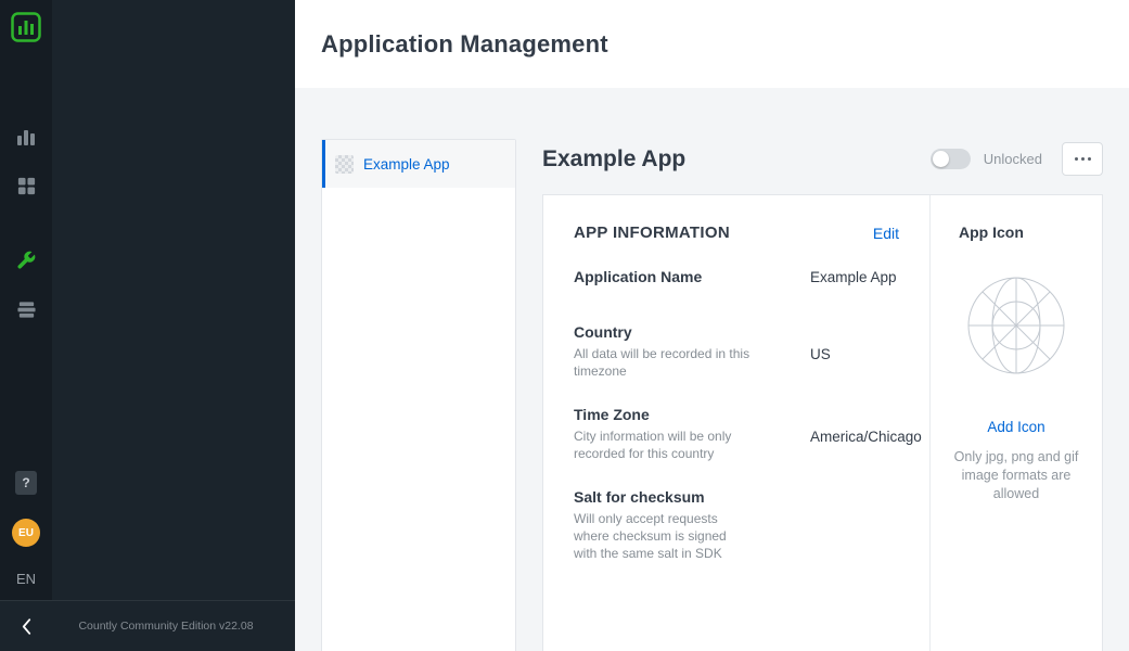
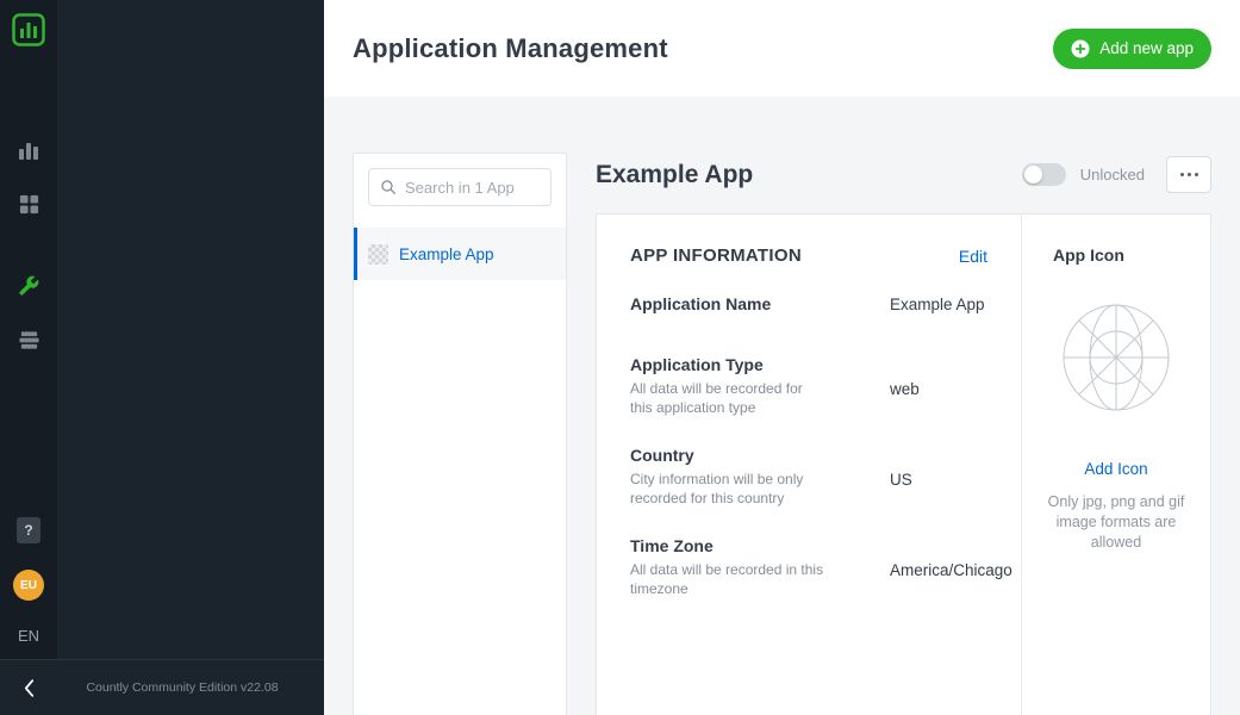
  ?
  EU
  EN
  Countly Community Edition v22.08
  Application Management
+ Add new app
+ Search in 1 App
  Example App
  Example App
  Unlocked
  APP INFORMATION
  Edit
  Application Name
  Example App
+ Application Type
+ All data will be recorded for this application type
+ web
  Country
- All data will be recorded in this timezone
+ City information will be only recorded for this country
  US
  Time Zone
- City information will be only recorded for this country
+ All data will be recorded in this timezone
  America/Chicago
- Salt for checksum
- Will only accept requests where checksum is signed with the same salt in SDK
  App Icon
  Add Icon
  Only jpg, png and gif image formats are allowed
